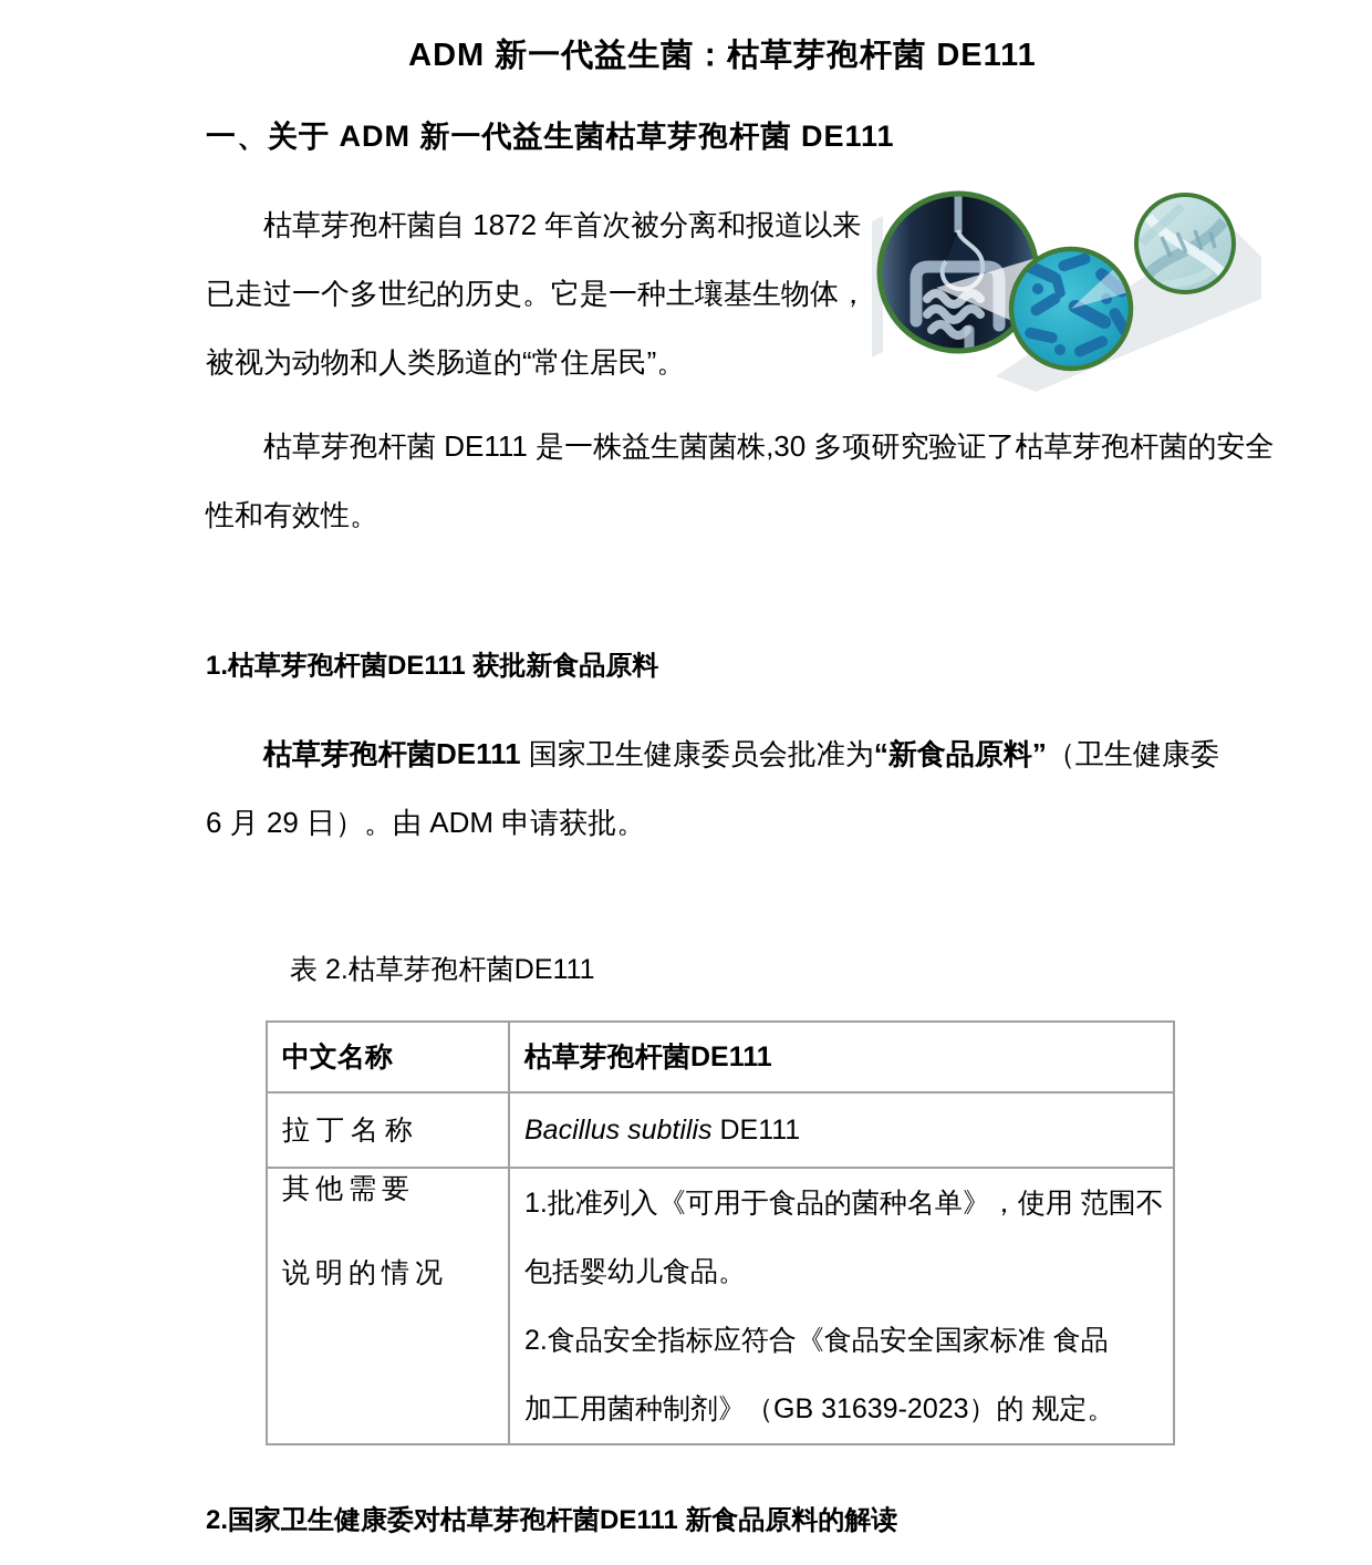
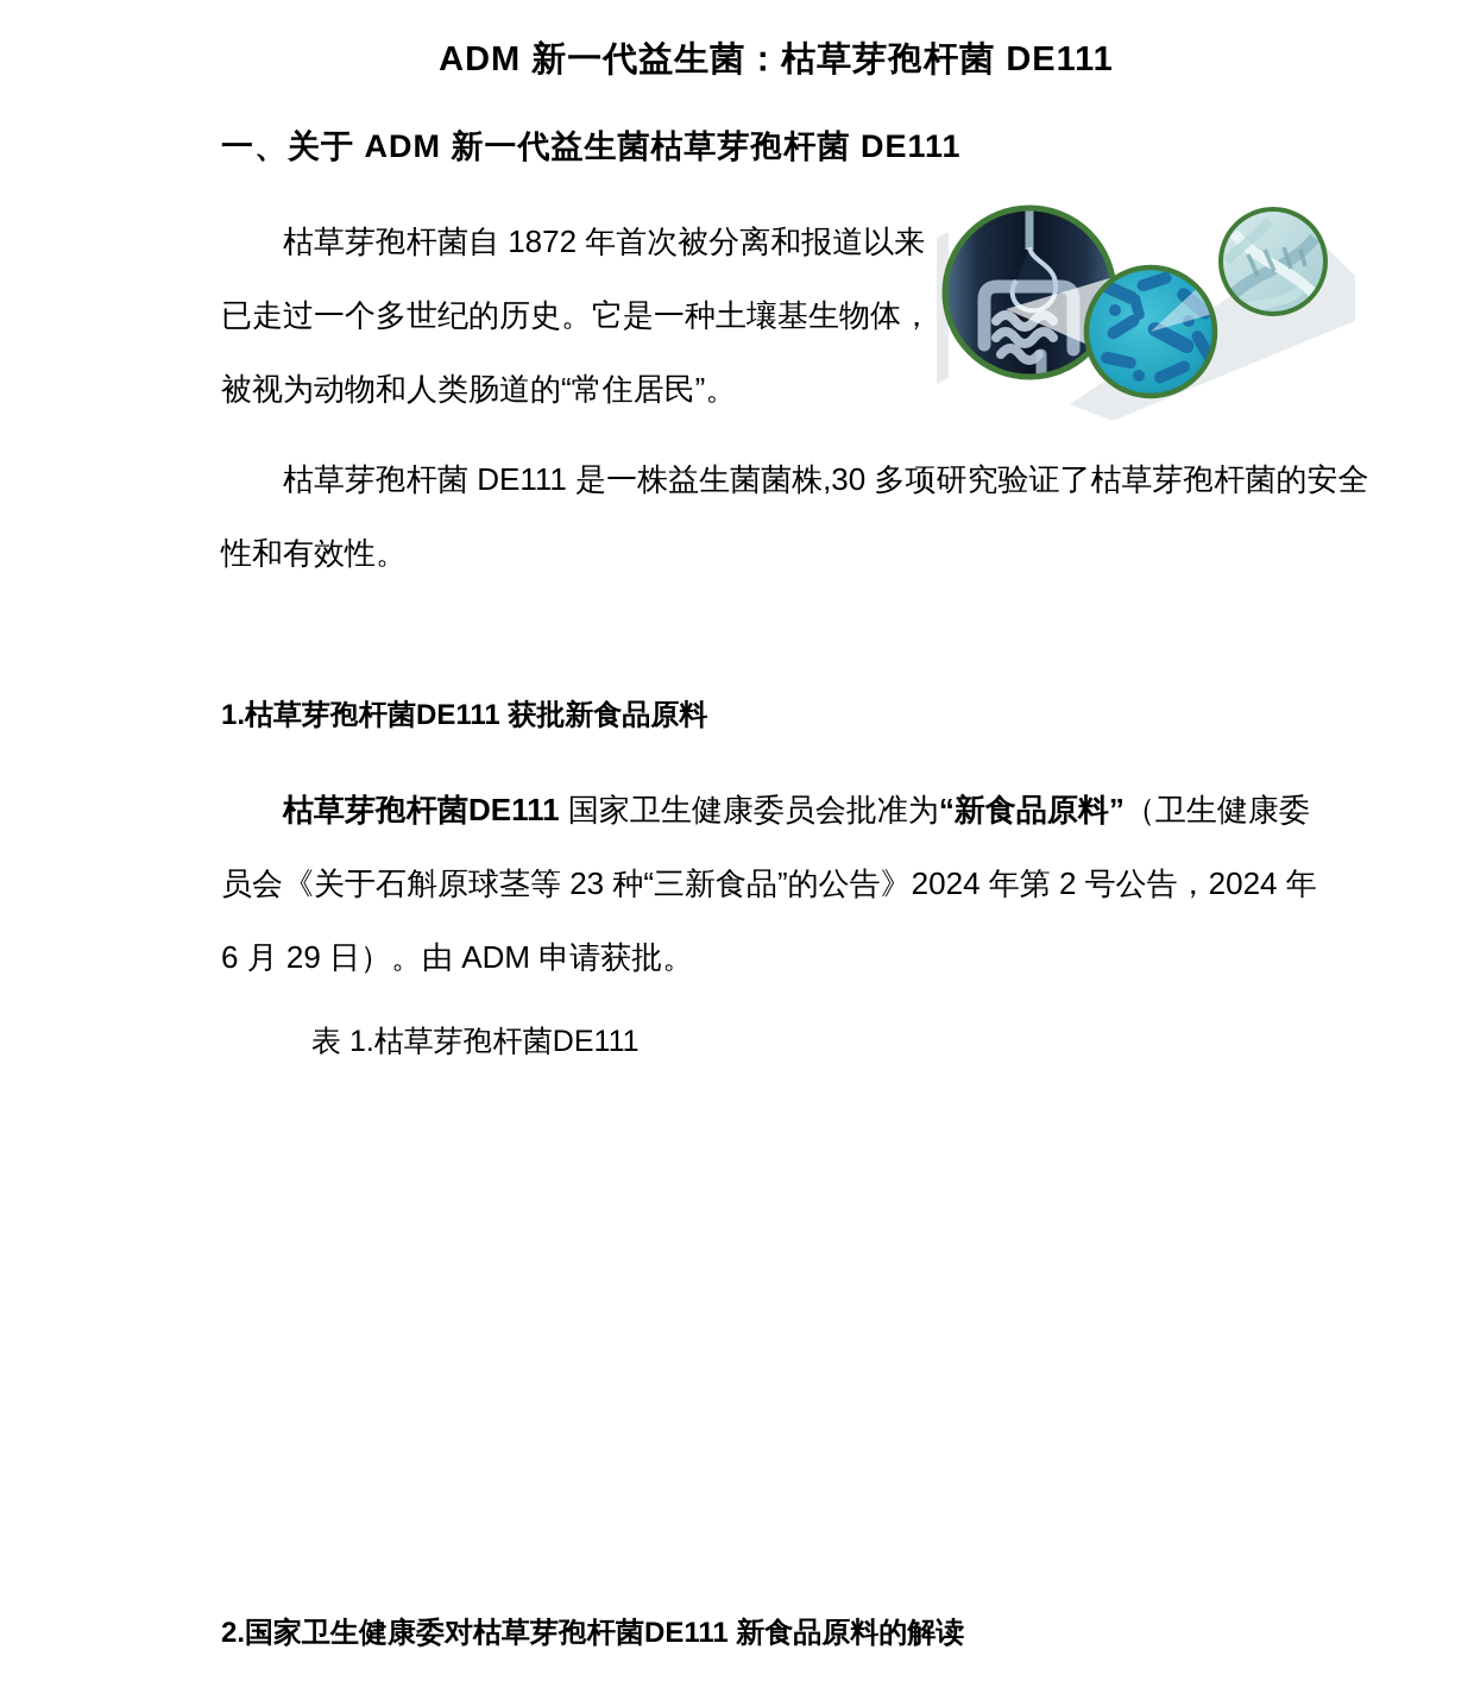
  ADM 新一代益生菌：枯草芽孢杆菌 DE111
  一、关于 ADM 新一代益生菌枯草芽孢杆菌 DE111
  枯草芽孢杆菌自 1872 年首次被分离和报道以来
  已走过一个多世纪的历史。它是一种土壤基生物体，
  被视为动物和人类肠道的“常住居民”。
  枯草芽孢杆菌 DE111 是一株益生菌菌株,30 多项研究验证了枯草芽孢杆菌的安全
  性和有效性。
  1.枯草芽孢杆菌DE111 获批新食品原料
  枯草芽孢杆菌DE111 国家卫生健康委员会批准为“新食品原料”（卫生健康委
+ 员会《关于石斛原球茎等 23 种“三新食品”的公告》2024 年第 2 号公告，2024 年
  6 月 29 日）。由 ADM 申请获批。
- 表 2.枯草芽孢杆菌DE111
+ 表 1.枯草芽孢杆菌DE111
- 中文名称	枯草芽孢杆菌DE111
- 拉丁名称	Bacillus subtilis DE111
- 其他需要 说明的情况	1.批准列入《可用于食品的菌种名单》，使用 范围不 包括婴幼儿食品。 2.食品安全指标应符合《食品安全国家标准 食品 加工用菌种制剂》（GB 31639-2023）的 规定。
  2.国家卫生健康委对枯草芽孢杆菌DE111 新食品原料的解读
